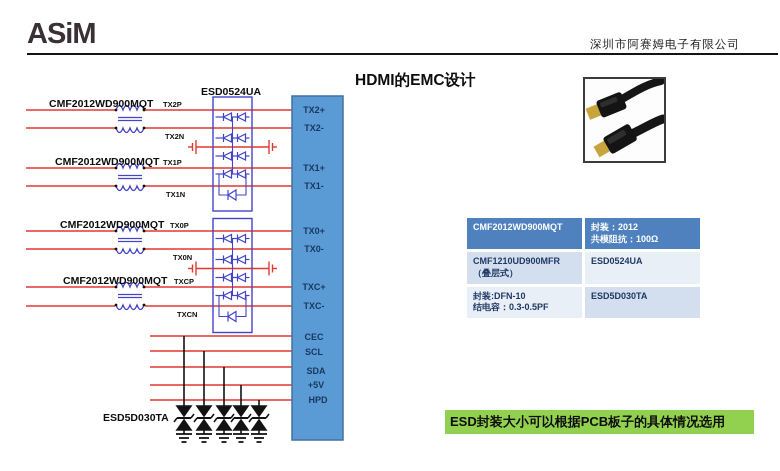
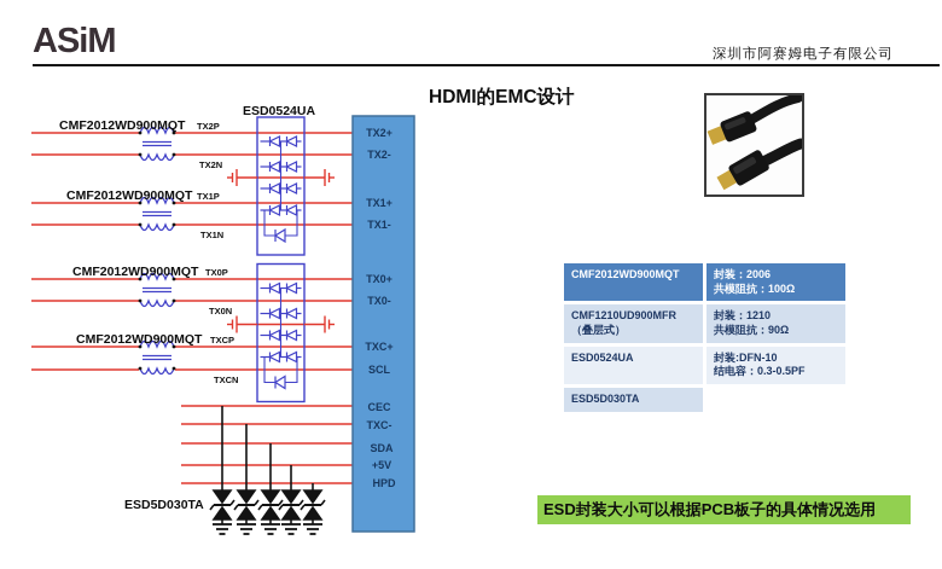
  ASiM
  深圳市阿赛姆电子有限公司
  HDMI的EMC设计
  TX2+
  TX2-
  TX1+
  TX1-
  TX0+
  TX0-
  TXC+
- TXC-
+ SCL
  CEC
- SCL
+ TXC-
  SDA
  +5V
  HPD
  CMF2012WD900MQT
  CMF2012WD900MQT
  CMF2012WD900MQT
  CMF2012WD900MQT
  ESD0524UA
  ESD5D030TA
  TX2P
  TX2N
  TX1P
  TX1N
  TX0P
  TX0N
  TXCP
  TXCN
  CMF2012WD900MQT
- 封装：2012
+ 封装：2006
  共模阻抗：100Ω
  CMF1210UD900MFR
  （叠层式）
+ 封装：1210
+ 共模阻抗：90Ω
  ESD0524UA
  封装:DFN-10
  结电容：0.3-0.5PF
  ESD5D030TA
  ESD封装大小可以根据PCB板子的具体情况选用
